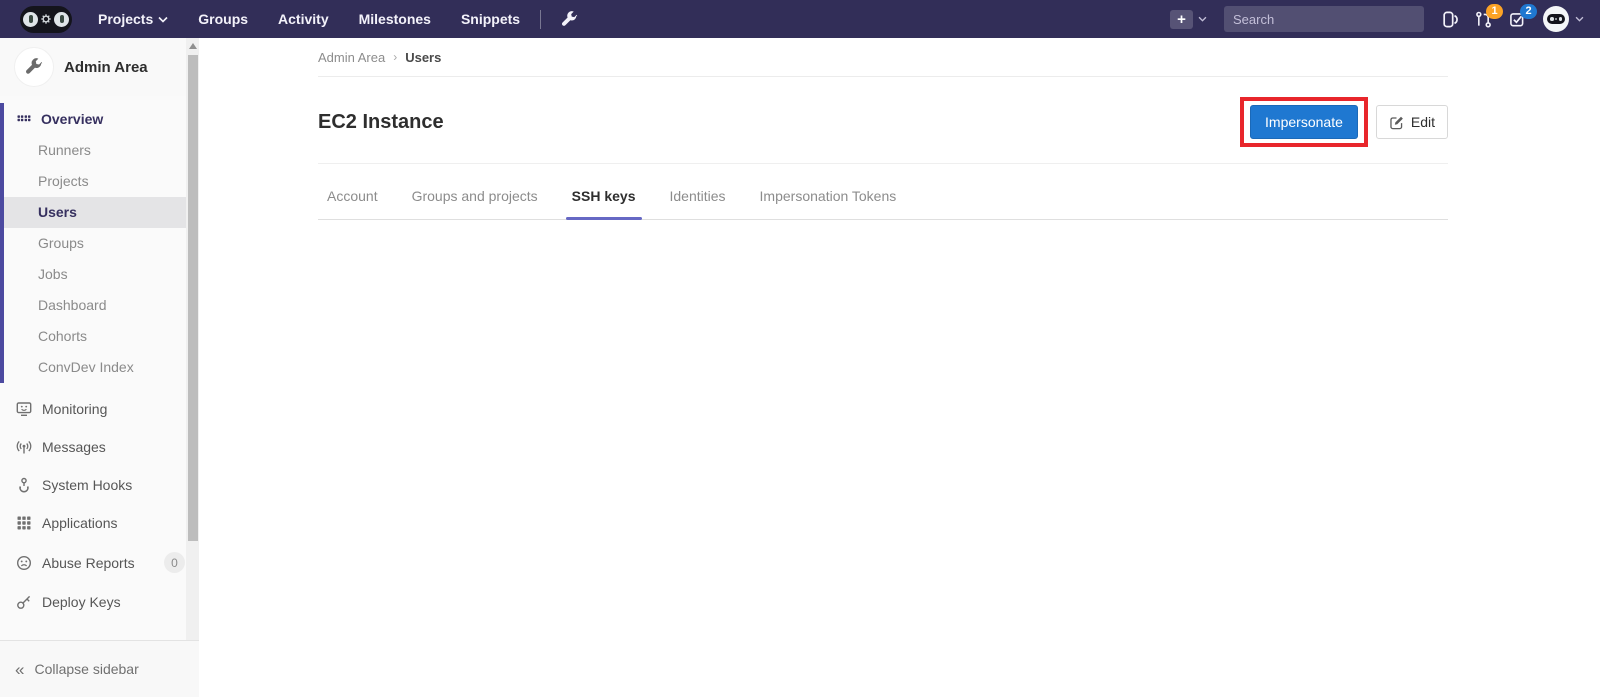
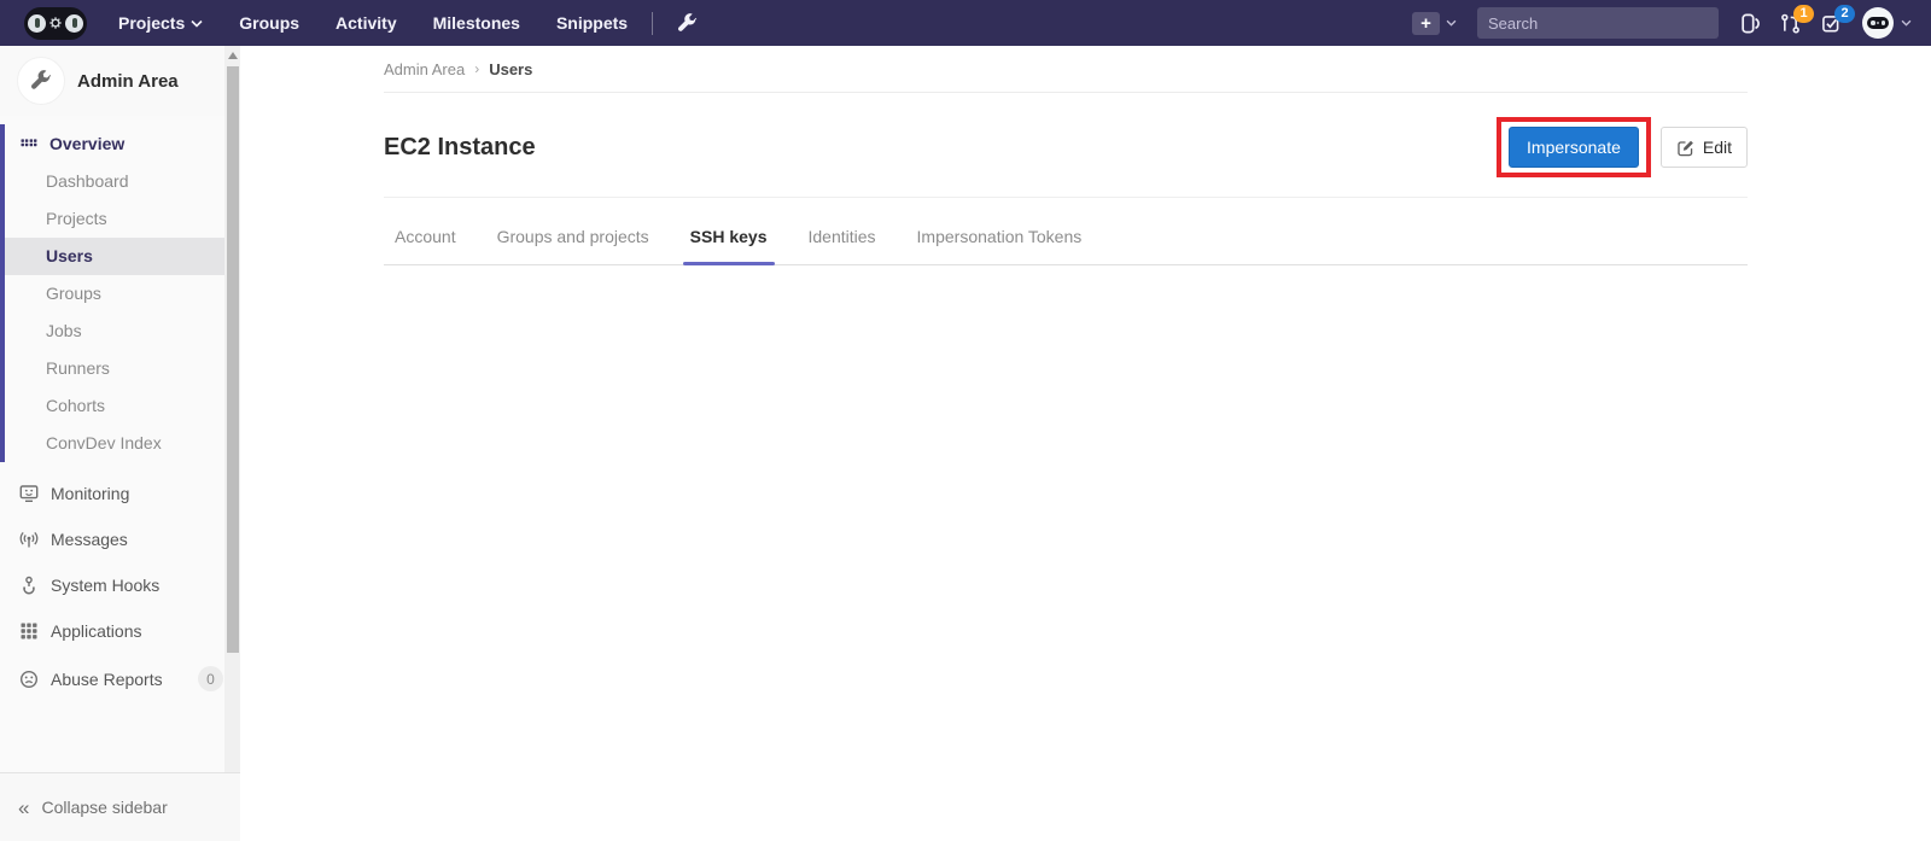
  Projects
  Groups
  Activity
  Milestones
  Snippets
  +
  Search
  1
  2
  Admin Area
  Overview
- Runners
+ Dashboard
  Projects
  Users
  Groups
  Jobs
- Dashboard
+ Runners
  Cohorts
  ConvDev Index
  Monitoring
  Messages
  System Hooks
  Applications
  Abuse Reports
  0
- Deploy Keys
  «
  Collapse sidebar
  Admin Area
  ›
  Users
  EC2 Instance
  Impersonate
  Edit
  Account
  Groups and projects
  SSH keys
  Identities
  Impersonation Tokens
